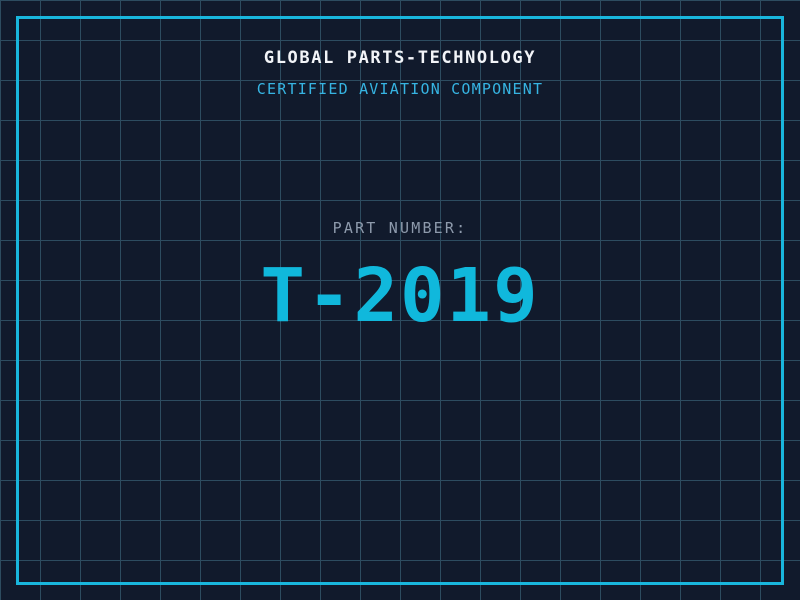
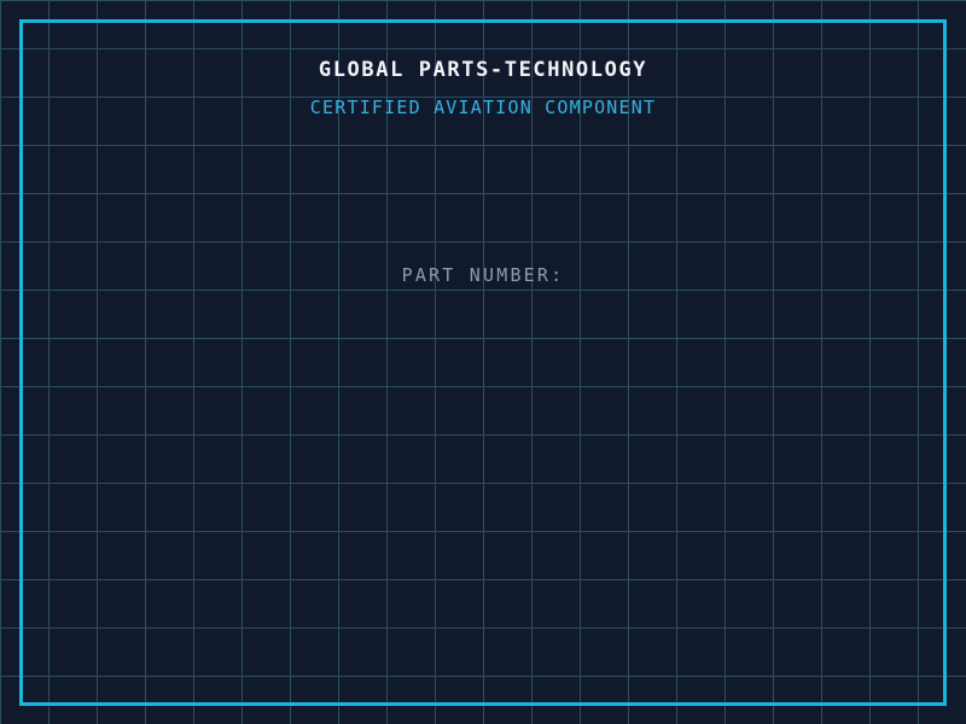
  GLOBAL PARTS-TECHNOLOGY
  CERTIFIED AVIATION COMPONENT
  PART NUMBER:
- T-2019
